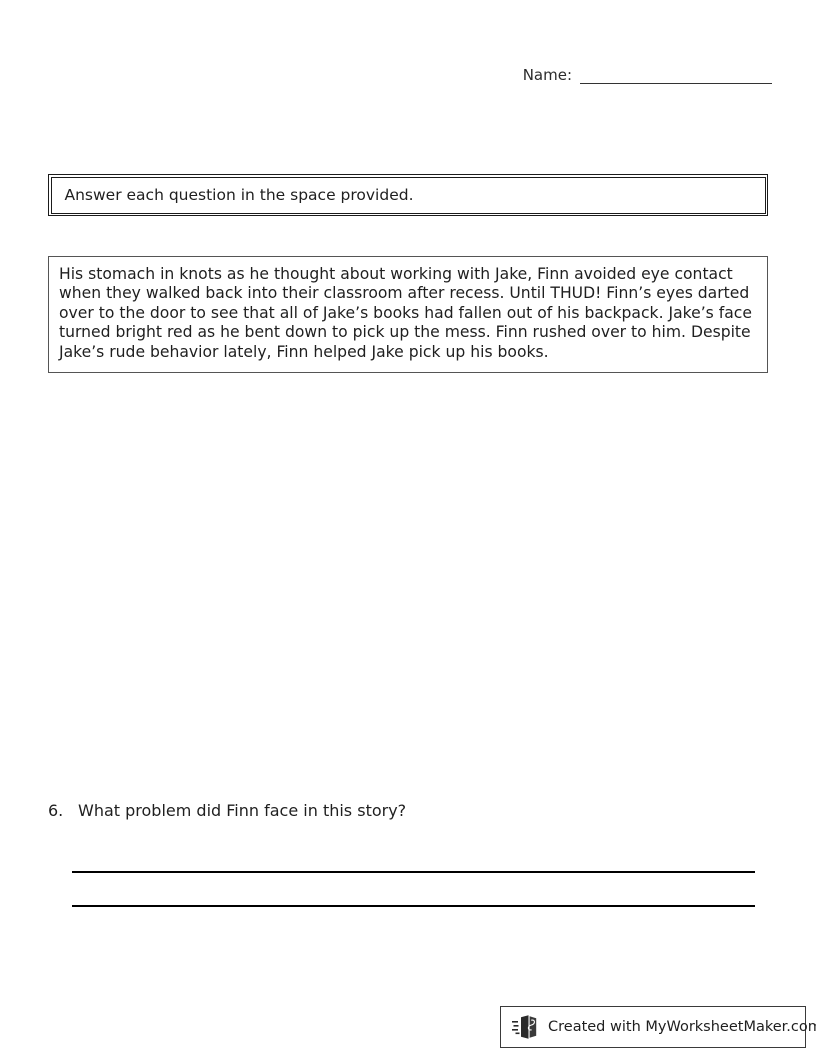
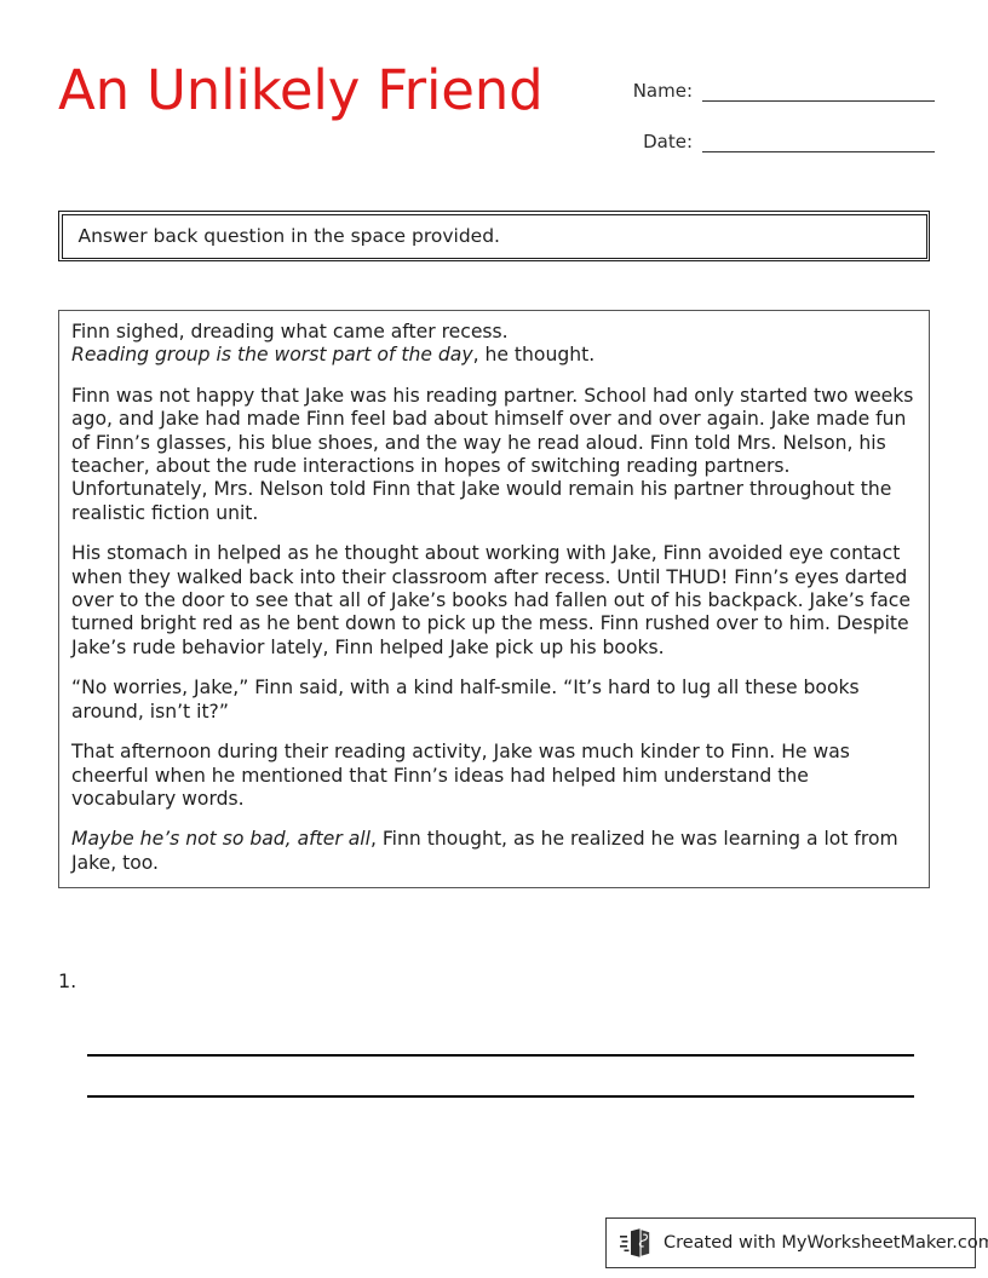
+ An Unlikely Friend
  Name:
+ Date:
- Answer each question in the space provided.
+ Answer back question in the space provided.
+ Finn sighed, dreading what came after recess.
+ Reading group is the worst part of the day, he thought.
+ Finn was not happy that Jake was his reading partner. School had only started two weeks ago, and Jake had made Finn feel bad about himself over and over again. Jake made fun of Finn’s glasses, his blue shoes, and the way he read aloud. Finn told Mrs. Nelson, his teacher, about the rude interactions in hopes of switching reading partners. Unfortunately, Mrs. Nelson told Finn that Jake would remain his partner throughout the realistic fiction unit.
- His stomach in knots as he thought about working with Jake, Finn avoided eye contact when they walked back into their classroom after recess. Until THUD! Finn’s eyes darted over to the door to see that all of Jake’s books had fallen out of his backpack. Jake’s face turned bright red as he bent down to pick up the mess. Finn rushed over to him. Despite Jake’s rude behavior lately, Finn helped Jake pick up his books.
+ His stomach in helped as he thought about working with Jake, Finn avoided eye contact when they walked back into their classroom after recess. Until THUD! Finn’s eyes darted over to the door to see that all of Jake’s books had fallen out of his backpack. Jake’s face turned bright red as he bent down to pick up the mess. Finn rushed over to him. Despite Jake’s rude behavior lately, Finn helped Jake pick up his books.
+ “No worries, Jake,” Finn said, with a kind half-smile. “It’s hard to lug all these books around, isn’t it?”
+ That afternoon during their reading activity, Jake was much kinder to Finn. He was cheerful when he mentioned that Finn’s ideas had helped him understand the vocabulary words.
+ Maybe he’s not so bad, after all, Finn thought, as he realized he was learning a lot from Jake, too.
- 6.
+ 1.
- What problem did Finn face in this story?
  Created with MyWorksheetMaker.com
